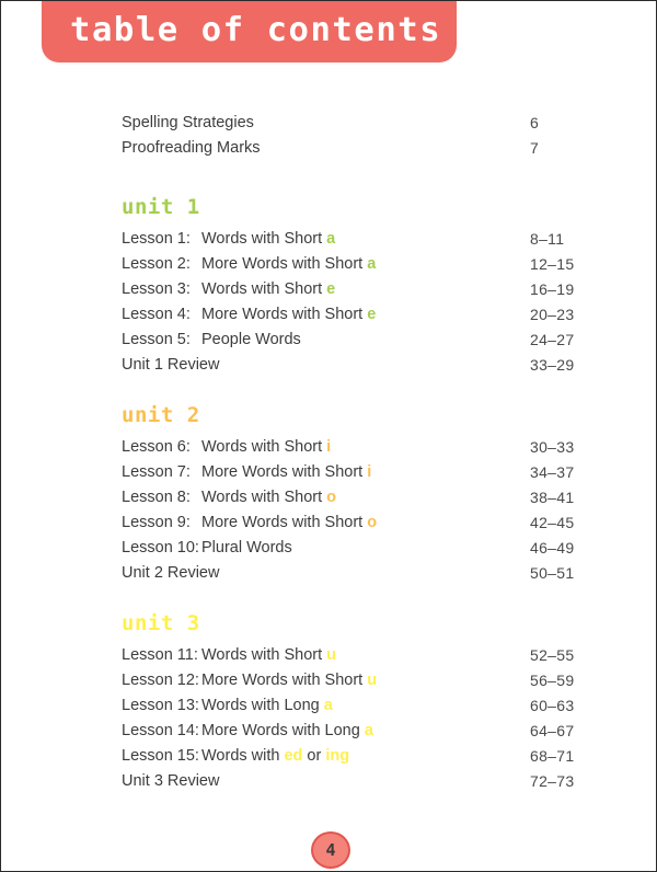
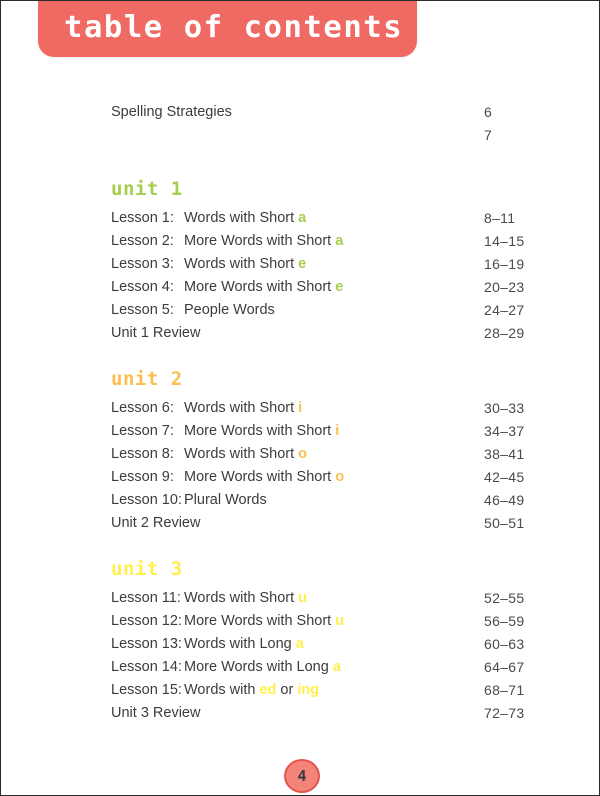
  table of contents
  Spelling Strategies
  6
- Proofreading Marks
  7
  unit 1
  Lesson 1: Words with Short a
  8–11
  Lesson 2: More Words with Short a
- 12–15
+ 14–15
  Lesson 3: Words with Short e
  16–19
  Lesson 4: More Words with Short e
  20–23
  Lesson 5: People Words
  24–27
  Unit 1 Review
- 33–29
+ 28–29
  unit 2
  Lesson 6: Words with Short i
  30–33
  Lesson 7: More Words with Short i
  34–37
  Lesson 8: Words with Short o
  38–41
  Lesson 9: More Words with Short o
  42–45
  Lesson 10: Plural Words
  46–49
  Unit 2 Review
  50–51
  unit 3
  Lesson 11: Words with Short u
  52–55
  Lesson 12: More Words with Short u
  56–59
  Lesson 13: Words with Long a
  60–63
  Lesson 14: More Words with Long a
  64–67
  Lesson 15: Words with ed or ing
  68–71
  Unit 3 Review
  72–73
  4
